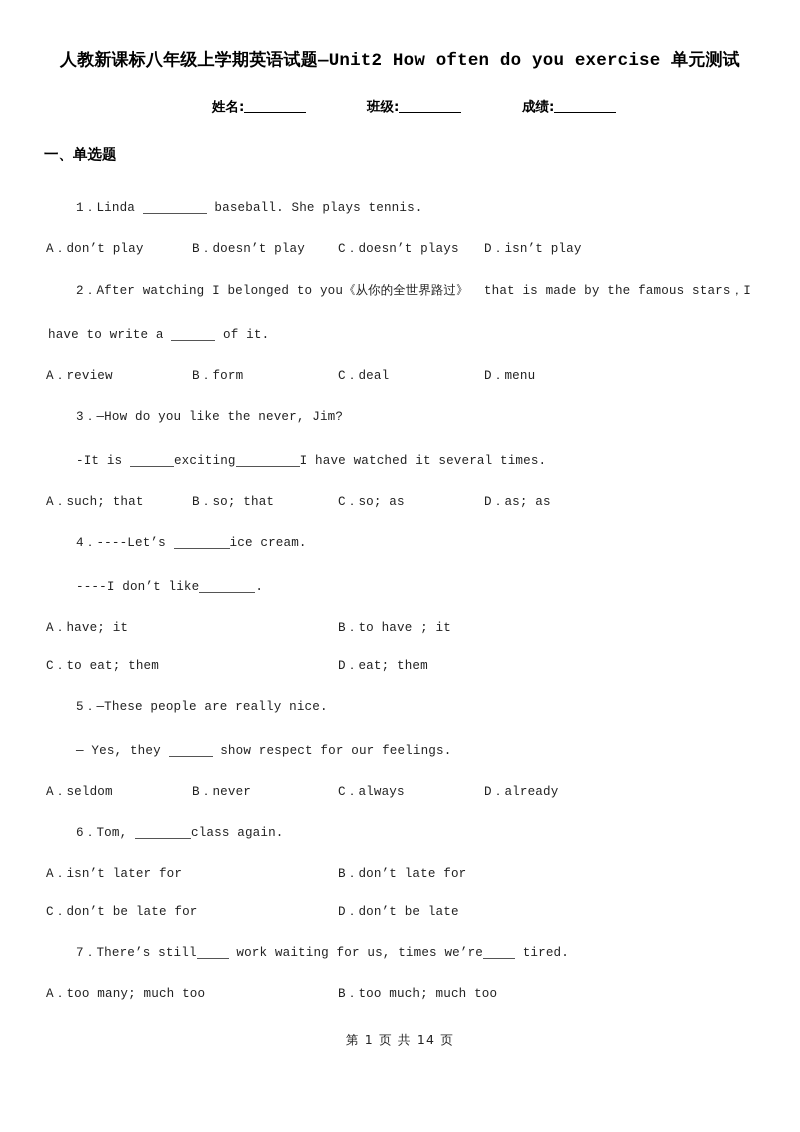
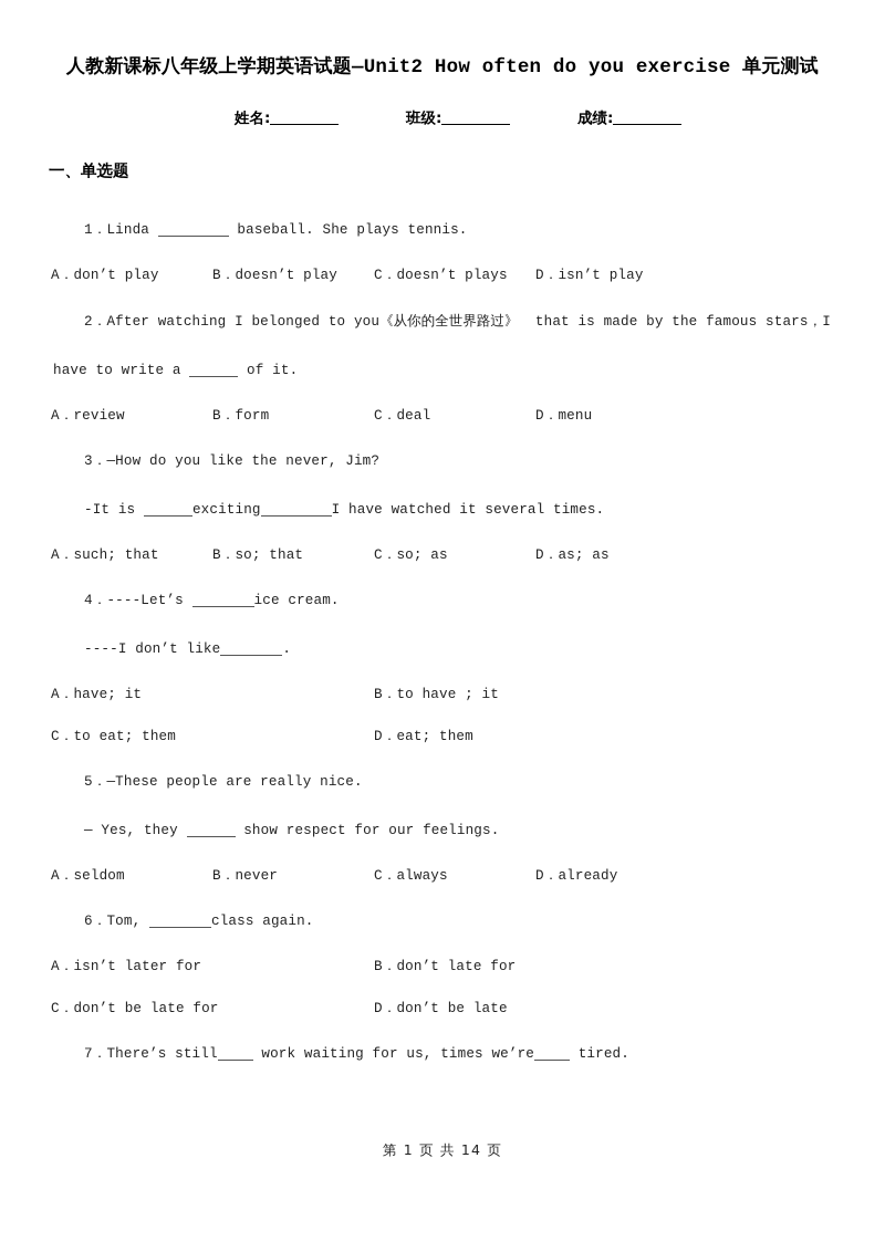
  人教新课标八年级上学期英语试题—Unit2 How often do you exercise 单元测试
  姓名:
  班级:
  成绩:
  一、单选题
  1．Linda baseball. She plays tennis.
  A．don’t play
  B．doesn’t play
  C．doesn’t plays
  D．isn’t play
  2．After watching I belonged to you《从你的全世界路过》 that is made by the famous stars，I
  have to write a of it.
  A．review
  B．form
  C．deal
  D．menu
  3．—How do you like the never, Jim?
  -It is exciting I have watched it several times.
  A．such; that
  B．so; that
  C．so; as
  D．as; as
  4．----Let’s ice cream.
  ----I don’t like .
  A．have; it
  B．to have ; it
  C．to eat; them
  D．eat; them
  5．—These people are really nice.
  — Yes, they show respect for our feelings.
  A．seldom
  B．never
  C．always
  D．already
  6．Tom, class again.
  A．isn’t later for
  B．don’t late for
  C．don’t be late for
  D．don’t be late
  7．There’s still work waiting for us, times we’re tired.
- A．too many; much too
- B．too much; much too
  第 1 页 共 14 页
